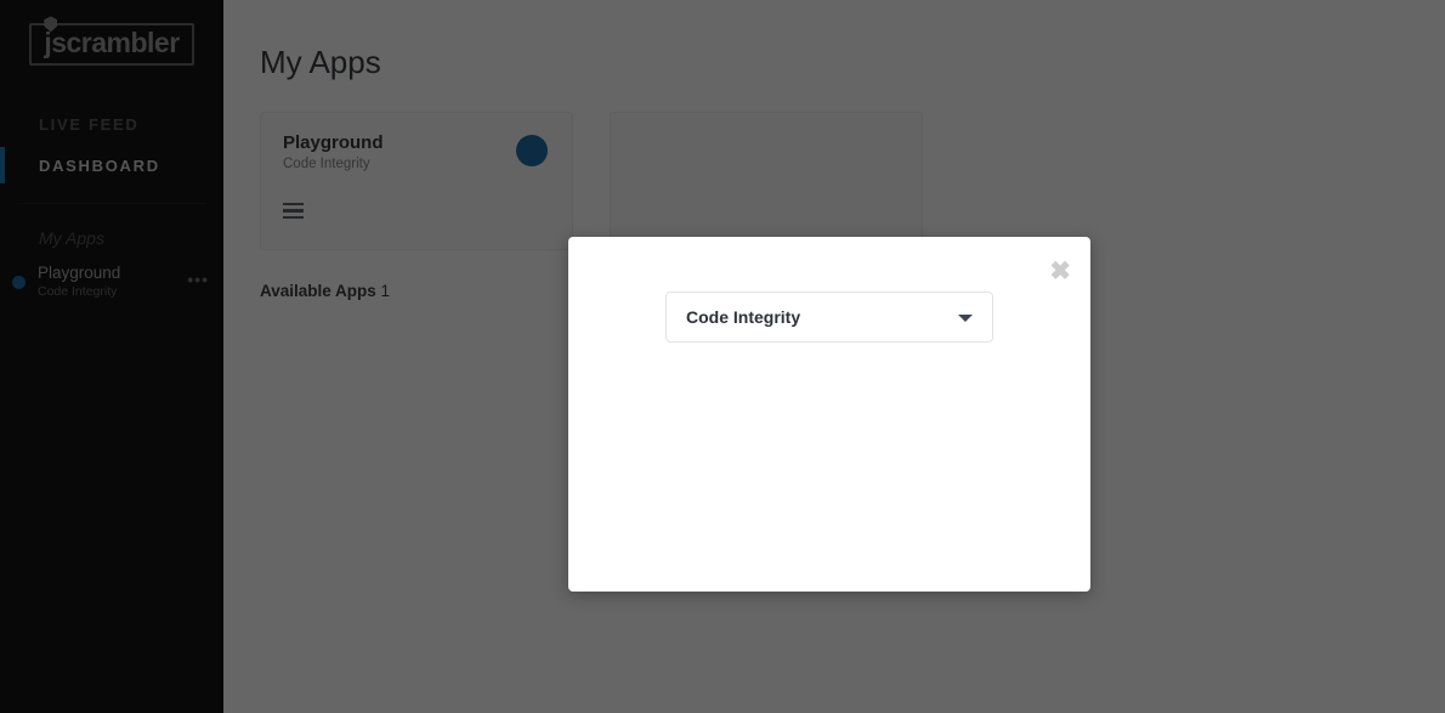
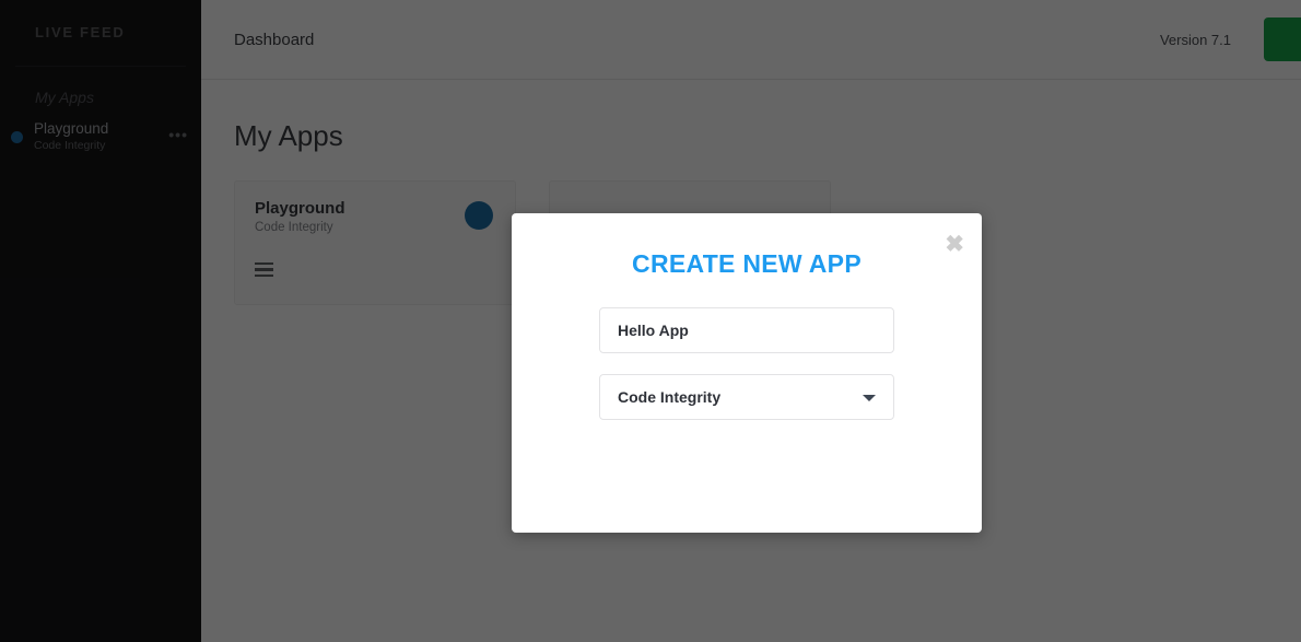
+ Dashboard
+ Version 7.1
  My Apps
  Playground
  Code Integrity
- Available Apps 1
- jscrambler
  LIVE FEED
- DASHBOARD
  My Apps
  Playground
  Code Integrity
  •••
  ✖
+ CREATE NEW APP
+ Hello App
  Code Integrity
